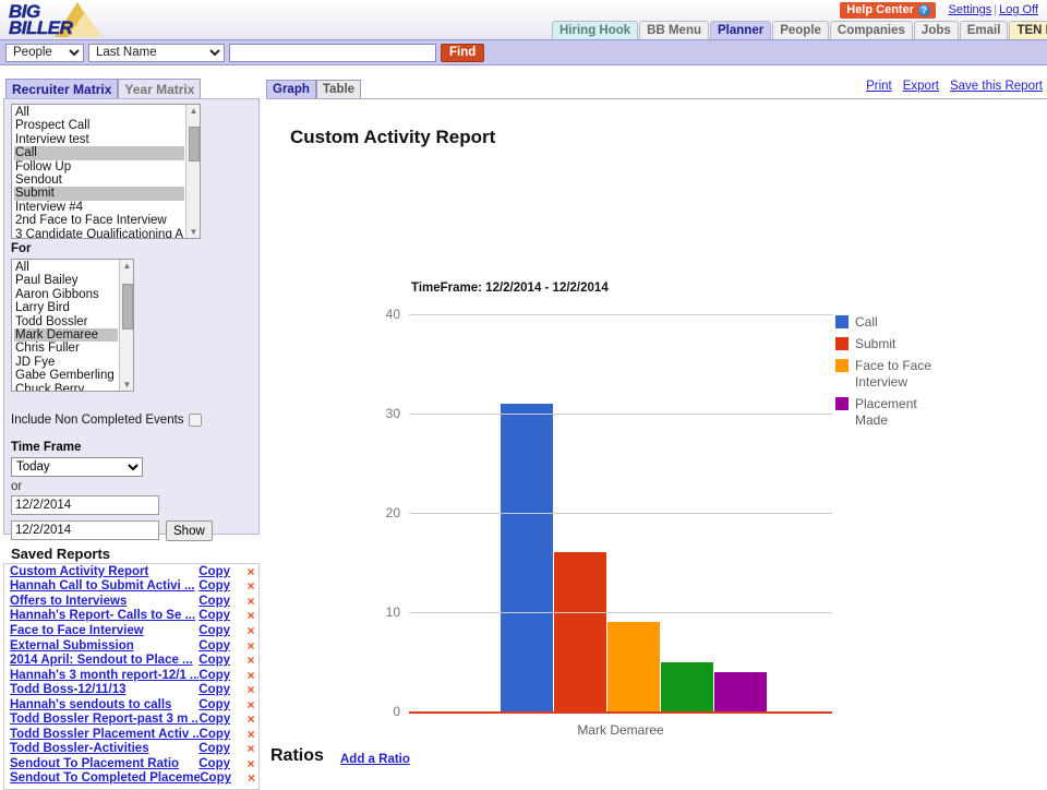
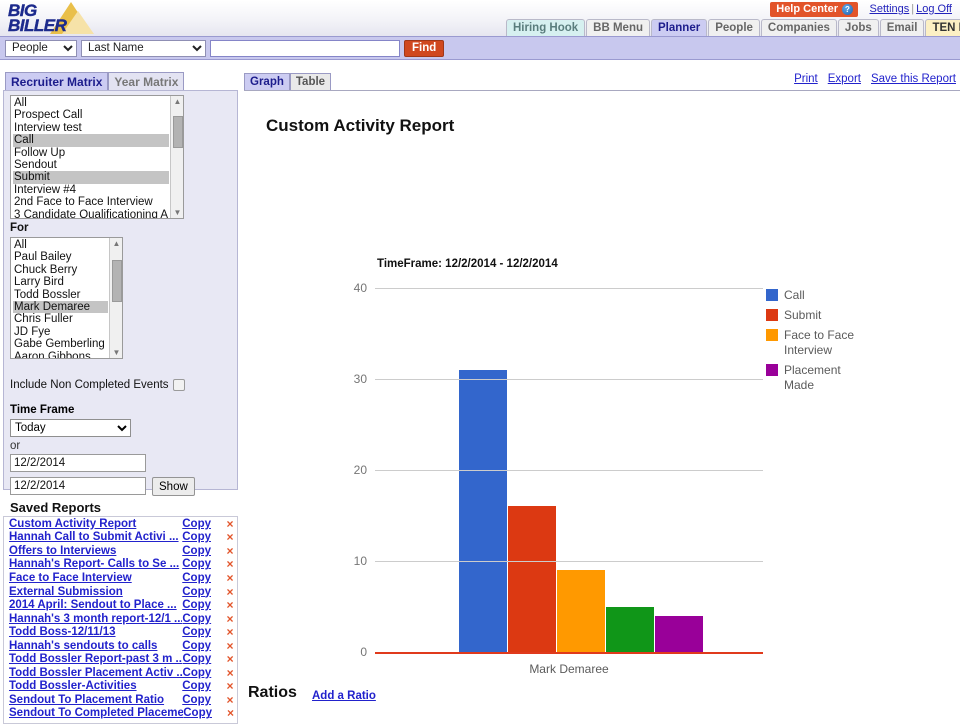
  BIG
  BILLER
  Help Center
  ?
  Settings | Log Off
  Hiring Hook
  BB Menu
  Planner
  People
  Companies
  Jobs
  Email
  People
  Last Name
  Find
  Recruiter Matrix
  Year Matrix
  All
  Prospect Call
  Interview test
  Call
  Follow Up
  Sendout
  Submit
  Interview #4
  2nd Face to Face Interview
  3 Candidate Qualificationing A
  ▲
  ▼
  For
  All
  Paul Bailey
- Aaron Gibbons
+ Chuck Berry
  Larry Bird
  Todd Bossler
  Mark Demaree
  Chris Fuller
  JD Fye
  Gabe Gemberling
- Chuck Berry
+ Aaron Gibbons
  ▲
  ▼
  Include Non Completed Events
  Time Frame
  Today
  or
  12/2/2014
  12/2/2014
  Show
  Saved Reports
  Custom Activity Report
  Copy
  ×
  Hannah Call to Submit Activi ...
  Copy
  ×
  Offers to Interviews
  Copy
  ×
  Hannah's Report- Calls to Se ...
  Copy
  ×
  Face to Face Interview
  Copy
  ×
  External Submission
  Copy
  ×
  2014 April: Sendout to Place ...
  Copy
  ×
  Hannah's 3 month report-12/1 ...
  Copy
  ×
  Todd Boss-12/11/13
  Copy
  ×
  Hannah's sendouts to calls
  Copy
  ×
  Todd Bossler Report-past 3 m ..
  Copy
  ×
  Todd Bossler Placement Activ ..
  Copy
  ×
  Todd Bossler-Activities
  Copy
  ×
  Sendout To Placement Ratio
  Copy
  ×
  Sendout To Completed Placeme
  Copy
  ×
  Graph
  Table
  Print Export Save this Report
  Custom Activity Report
  TimeFrame: 12/2/2014 - 12/2/2014
  Mark Demaree
  0
  10
  20
  30
  40
  Call
  Submit
  Face to Face
  Interview
  Placement
  Made
  Ratios
  Add a Ratio
